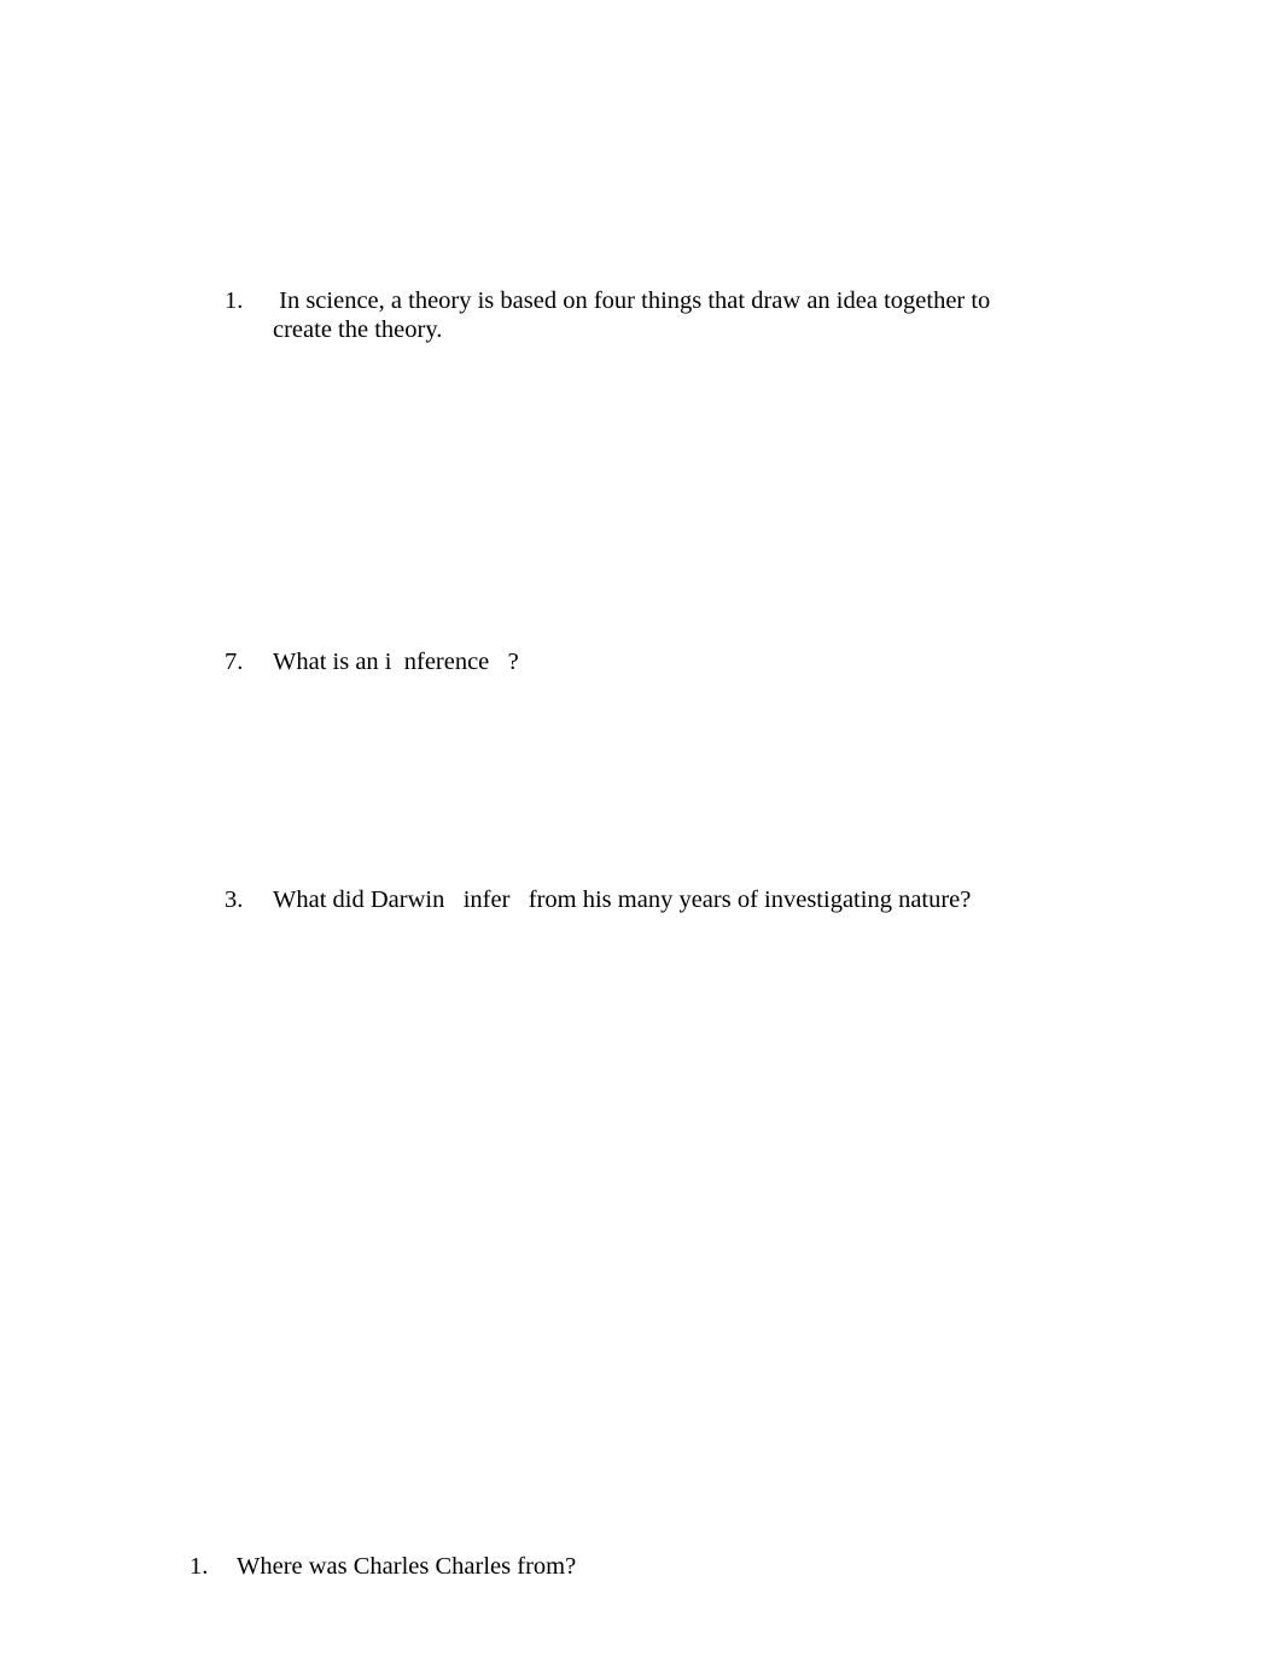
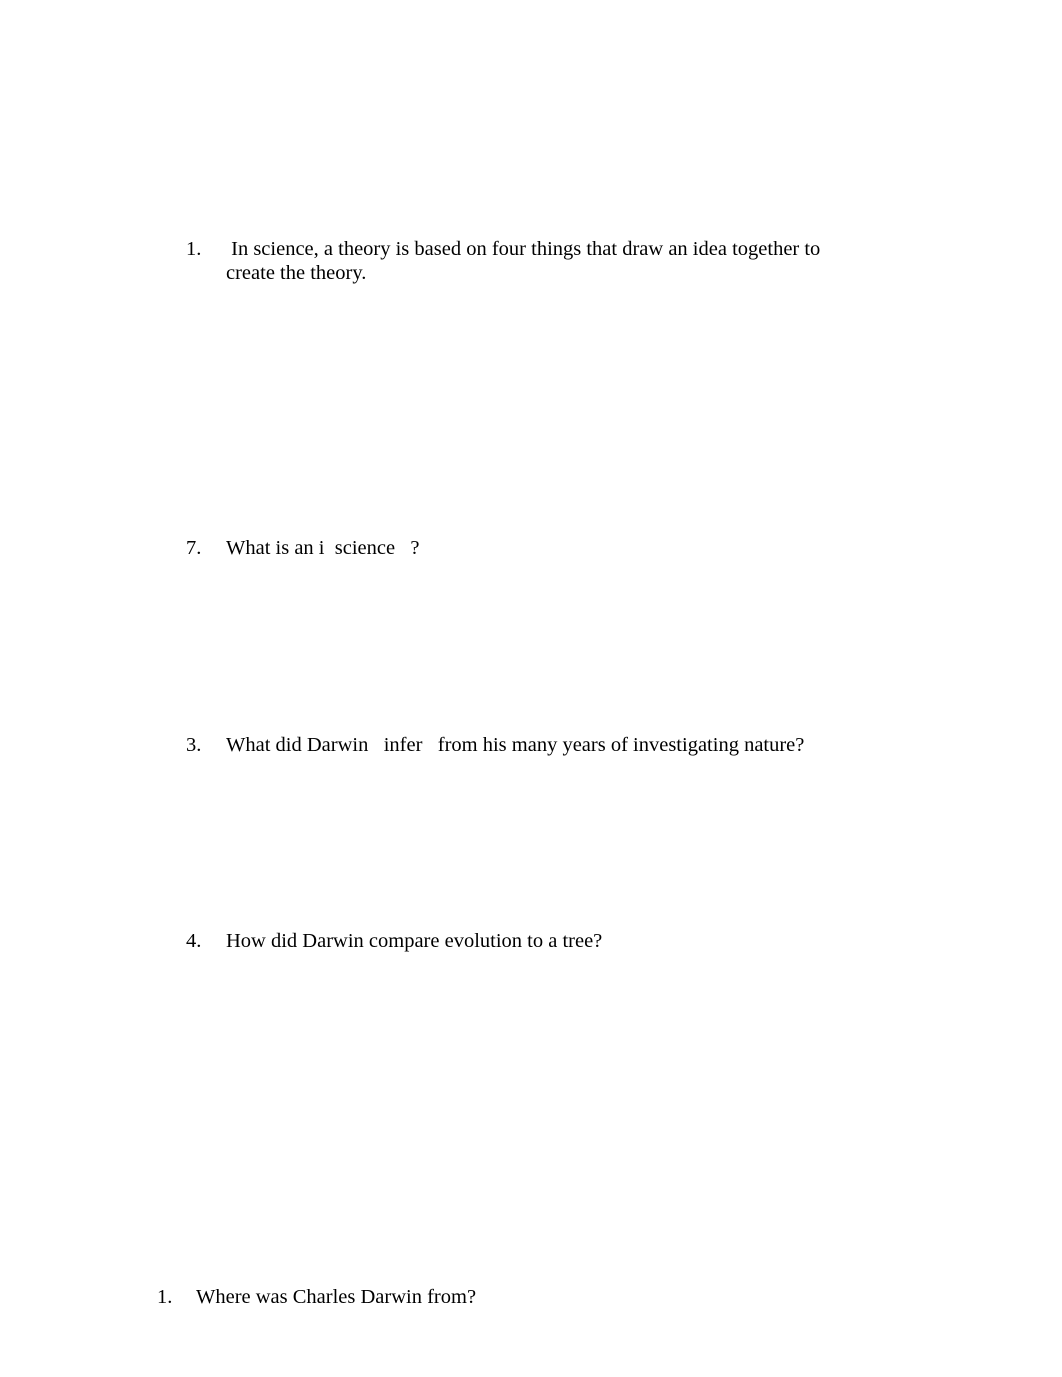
  1.
  In science, a theory is based on four things that draw an idea together to create the theory.
  7.
- What is an i nference ?
+ What is an i science ?
  3.
  What did Darwin infer from his many years of investigating nature?
+ 4.
+ How did Darwin compare evolution to a tree?
  1.
- Where was Charles Charles from?
+ Where was Charles Darwin from?
